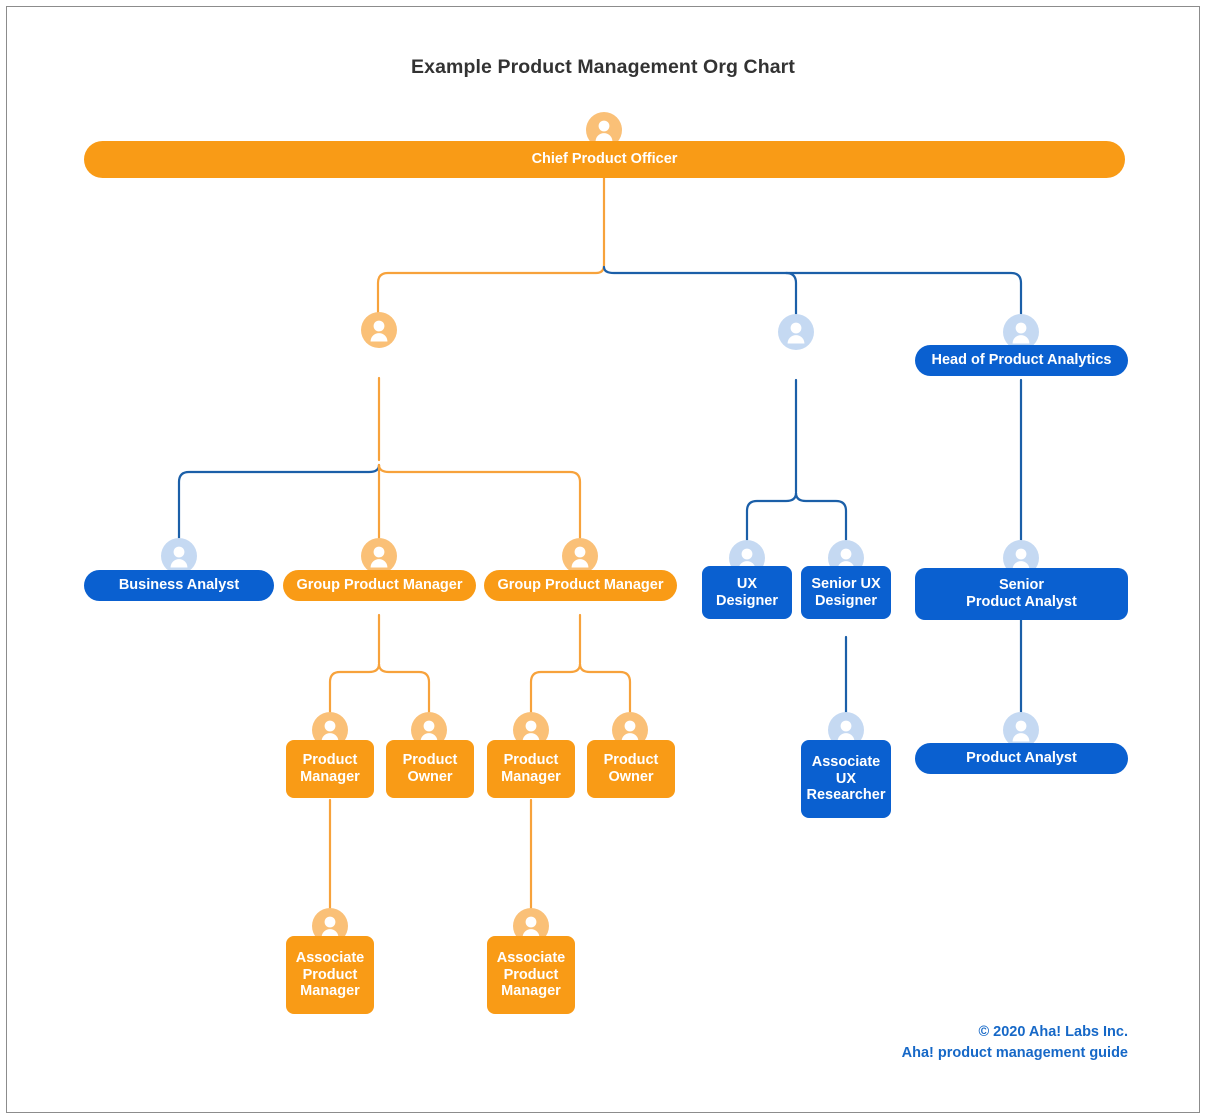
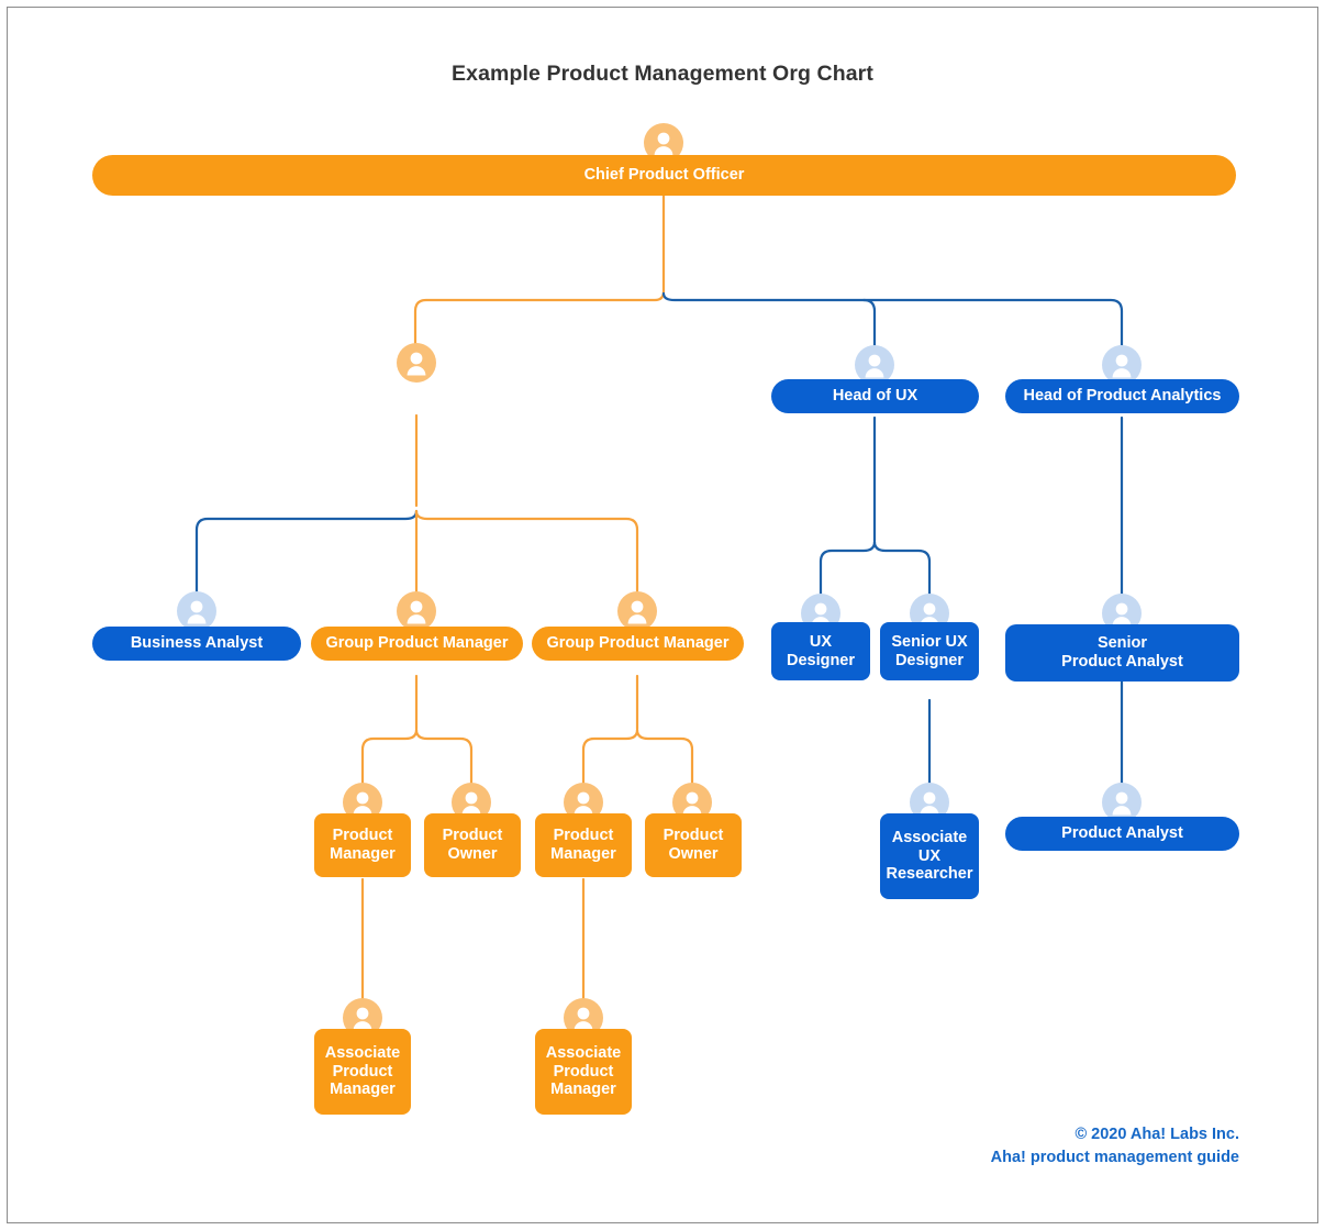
  Example Product Management Org Chart
  Chief Product Officer
+ Head of UX
  Head of Product Analytics
  Business Analyst
  Group Product Manager
  Group Product Manager
  UX
  Designer
  Senior UX
  Designer
  Senior
  Product Analyst
  Product
  Manager
  Product
  Owner
  Product
  Manager
  Product
  Owner
  Associate
  UX
  Researcher
  Product Analyst
  Associate
  Product
  Manager
  Associate
  Product
  Manager
  © 2020 Aha! Labs Inc.
  Aha! product management guide
